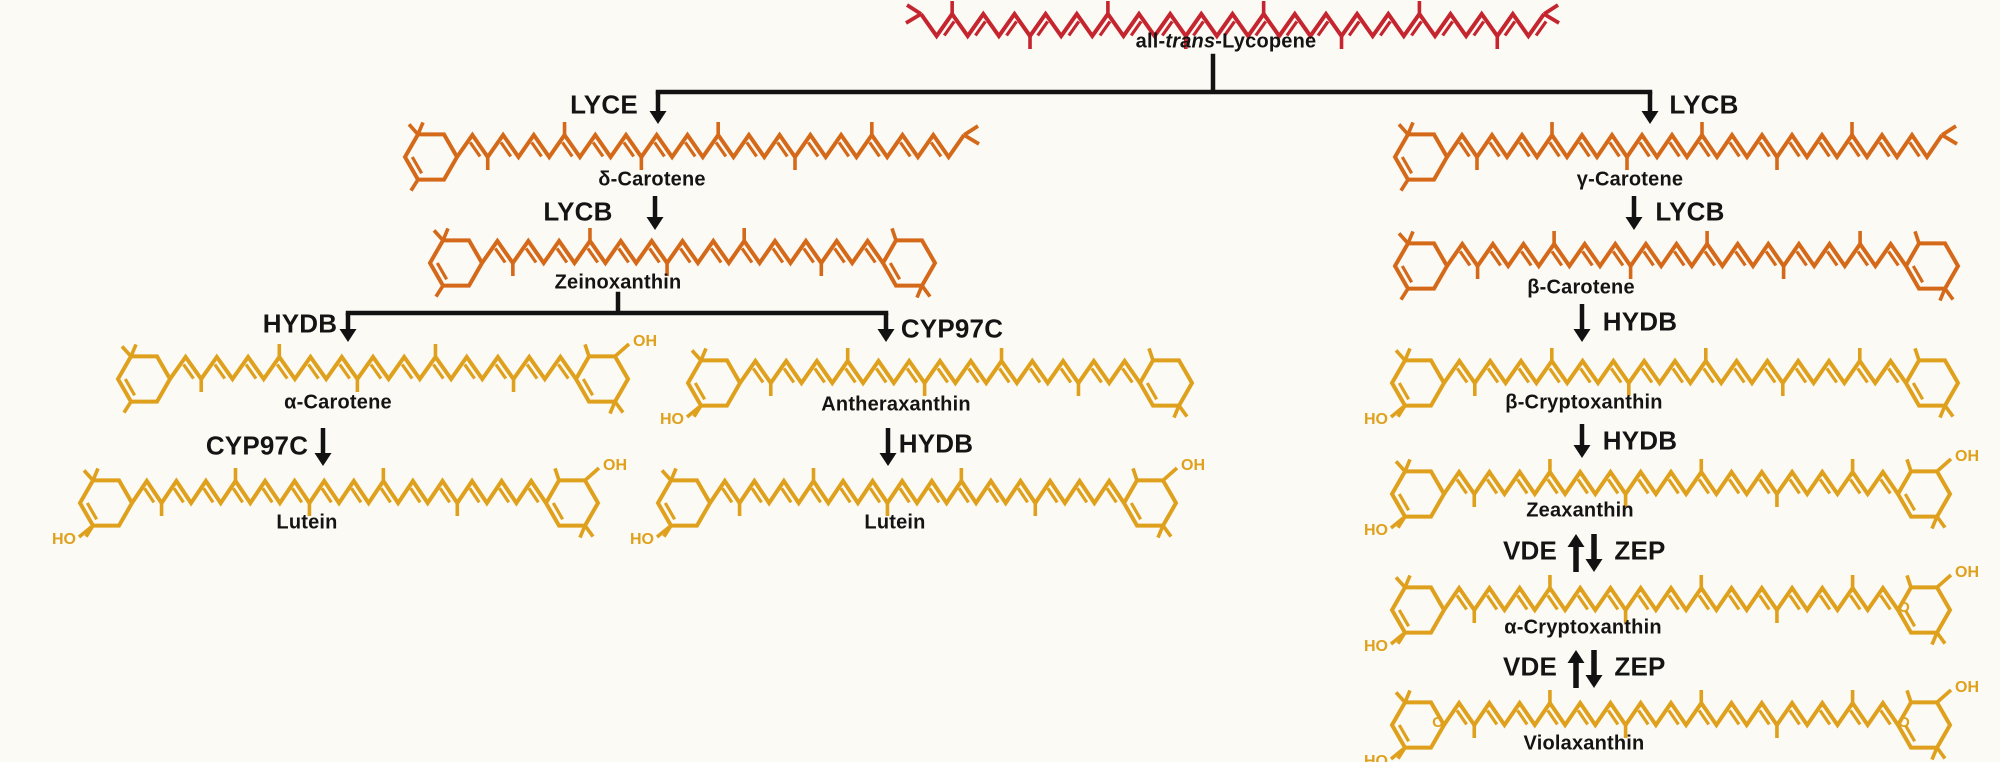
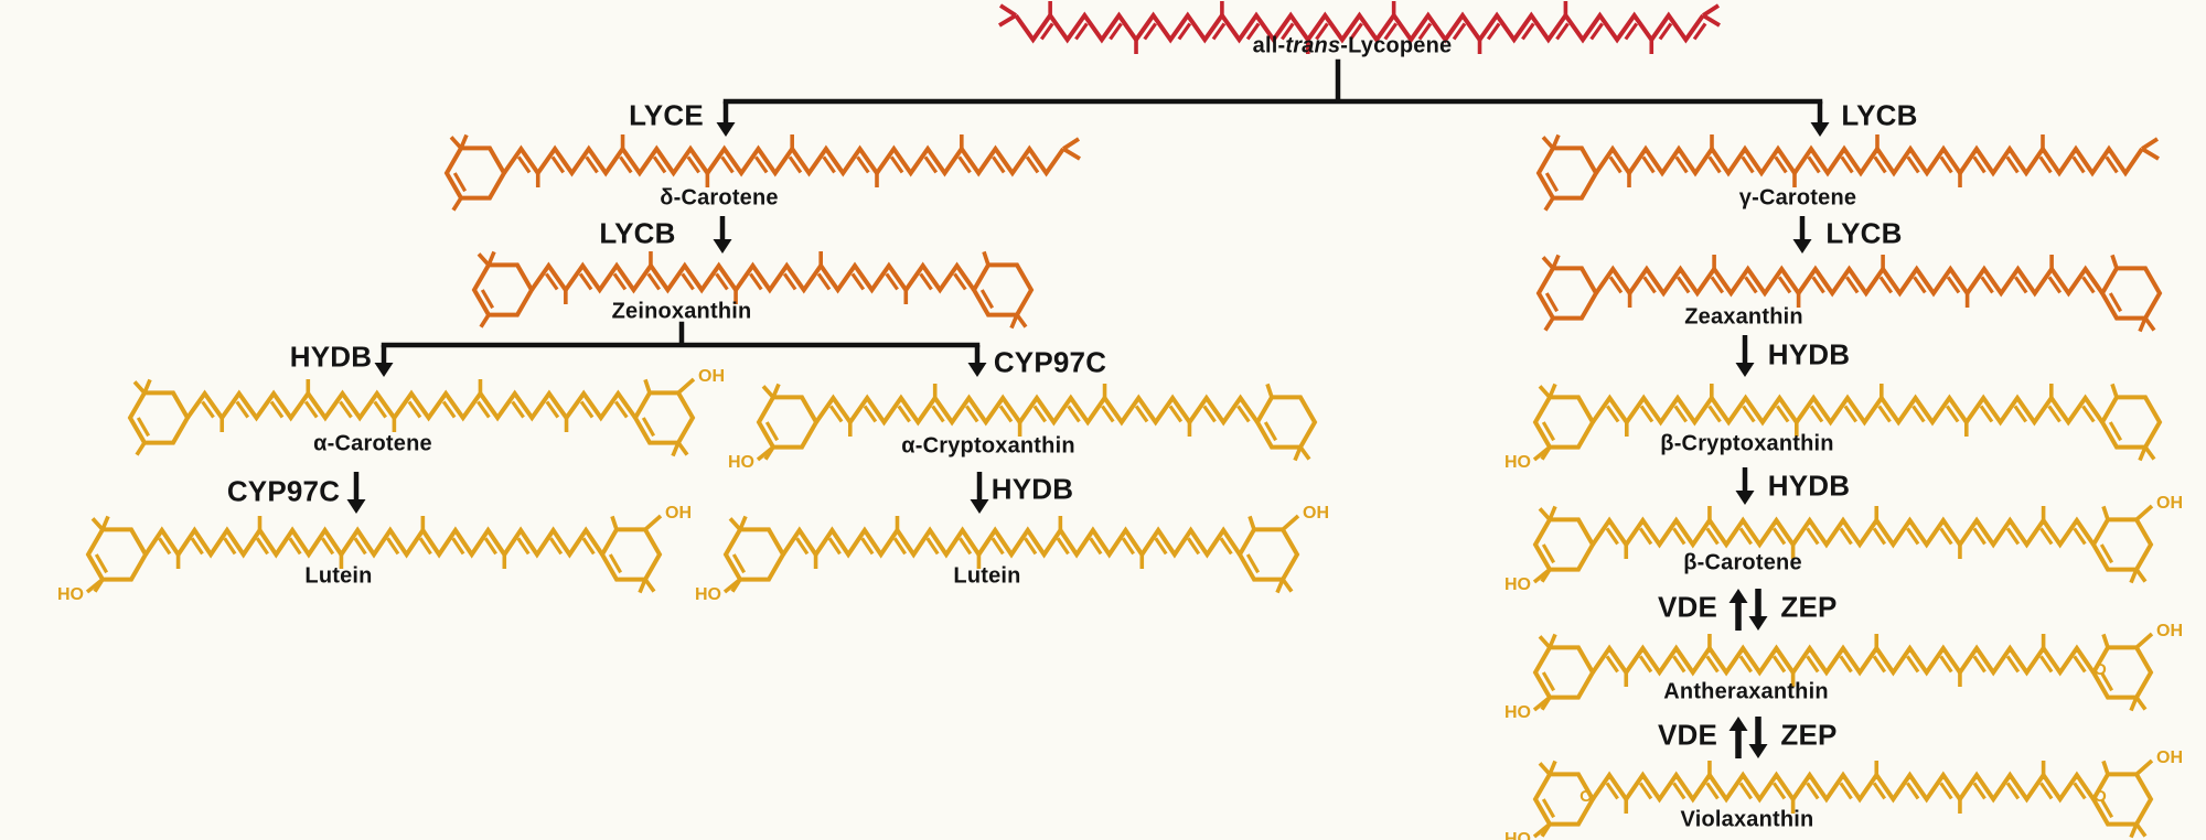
  OH
  HO
  HO
  HO
  OH
  HO
  OH
  HO
  OH
  HO
  OH
  O
  O
  OH
  O
  all-trans-Lycopene
  δ-Carotene
  γ-Carotene
  Zeinoxanthin
- β-Carotene
+ Zeaxanthin
  α-Carotene
- Antheraxanthin
+ α-Cryptoxanthin
  β-Cryptoxanthin
  Lutein
  Lutein
- Zeaxanthin
+ β-Carotene
- α-Cryptoxanthin
+ Antheraxanthin
  Violaxanthin
  LYCE
  LYCB
  LYCB
  HYDB
  CYP97C
  CYP97C
  HYDB
  LYCB
  HYDB
  HYDB
  VDE
  ZEP
  VDE
  ZEP
